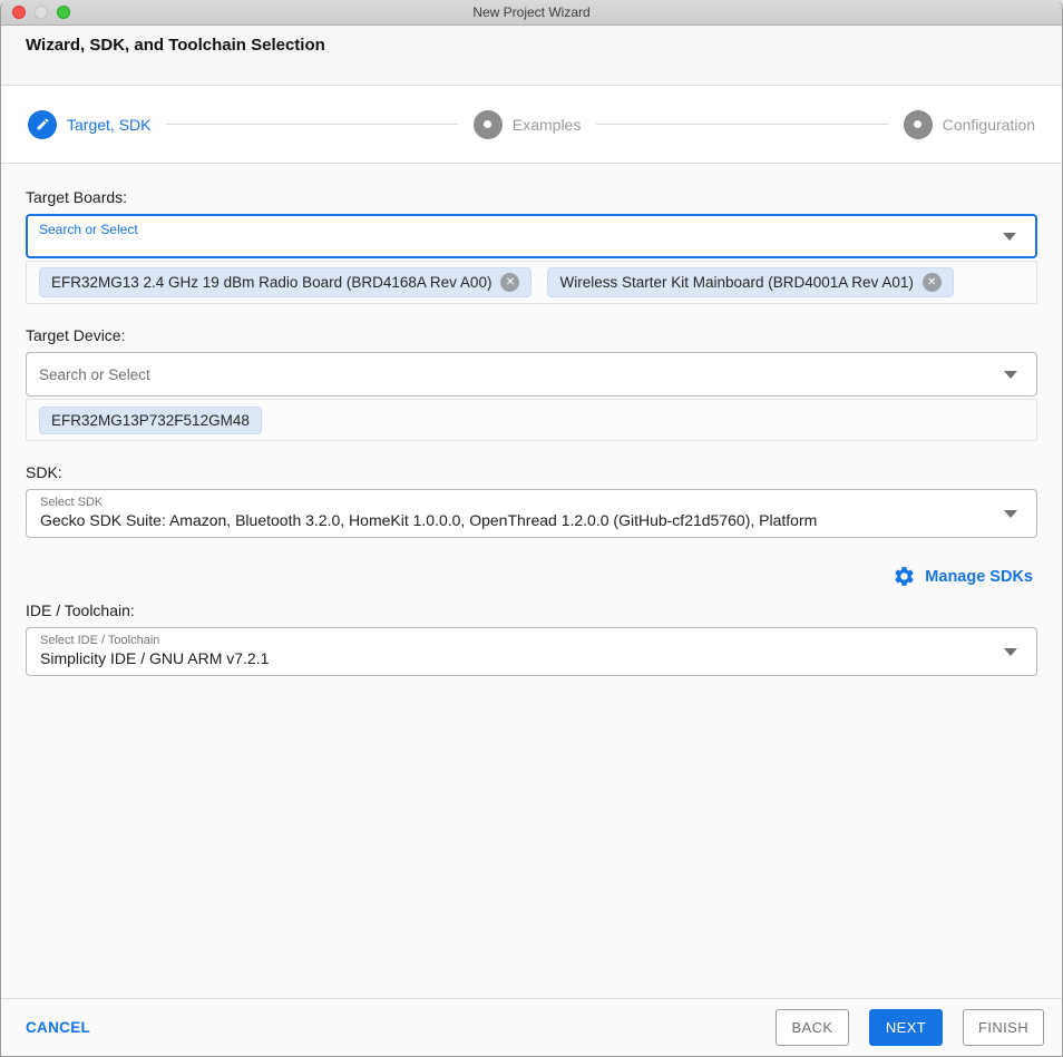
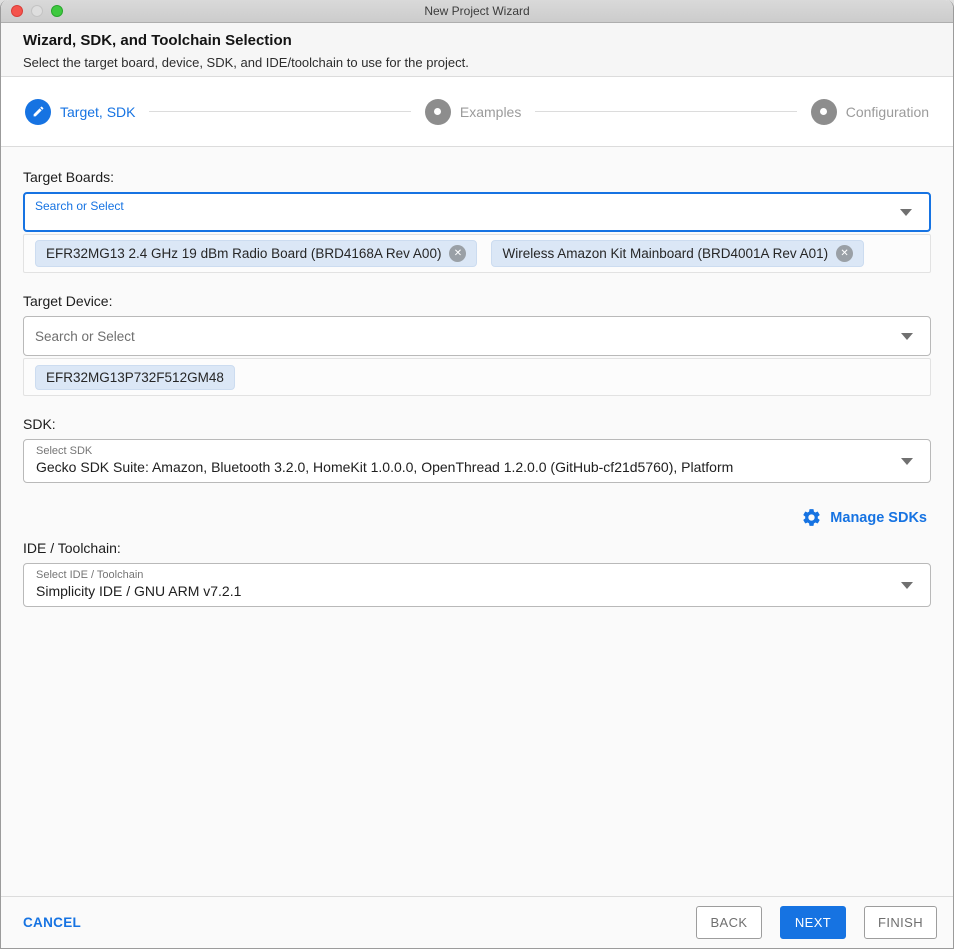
  New Project Wizard
  Wizard, SDK, and Toolchain Selection
+ Select the target board, device, SDK, and IDE/toolchain to use for the project.
  Target, SDK
  Examples
  Configuration
  Target Boards:
  Search or Select
  EFR32MG13 2.4 GHz 19 dBm Radio Board (BRD4168A Rev A00)
  ✕
- Wireless Starter Kit Mainboard (BRD4001A Rev A01)
+ Wireless Amazon Kit Mainboard (BRD4001A Rev A01)
  ✕
  Target Device:
  Search or Select
  EFR32MG13P732F512GM48
  SDK:
  Select SDK
  Gecko SDK Suite: Amazon, Bluetooth 3.2.0, HomeKit 1.0.0.0, OpenThread 1.2.0.0 (GitHub-cf21d5760), Platform
  Manage SDKs
  IDE / Toolchain:
  Select IDE / Toolchain
  Simplicity IDE / GNU ARM v7.2.1
  CANCEL
  BACK
  NEXT
  FINISH
